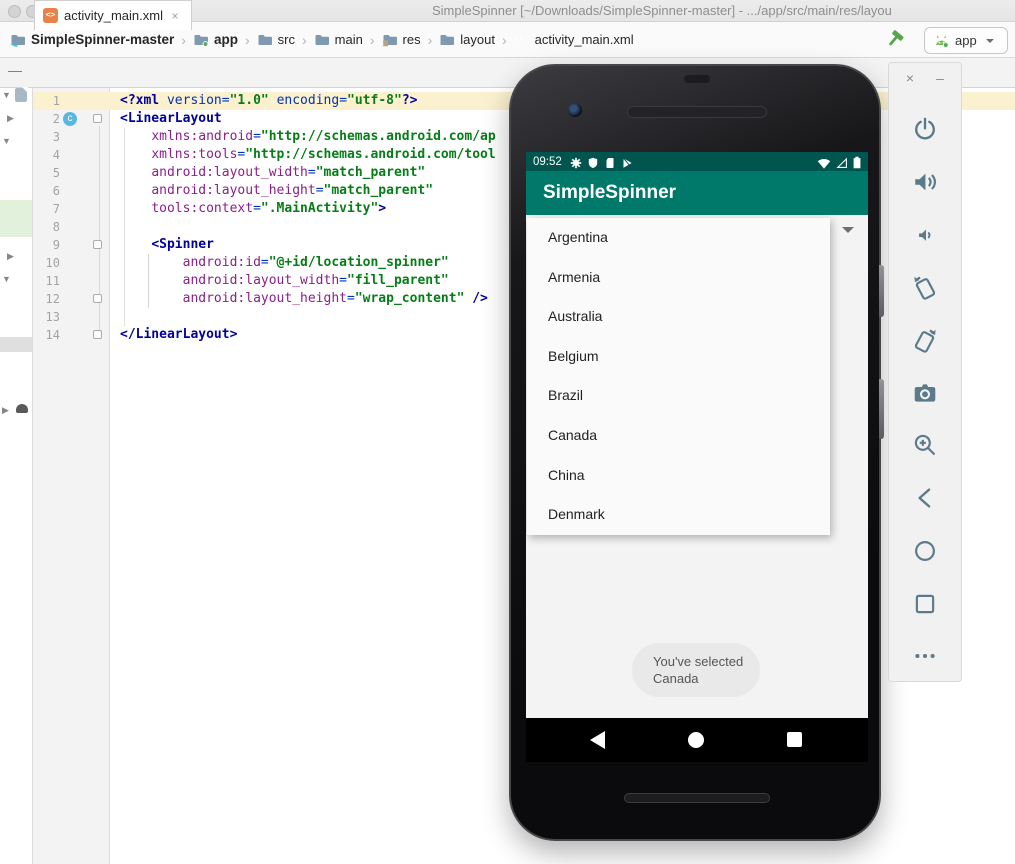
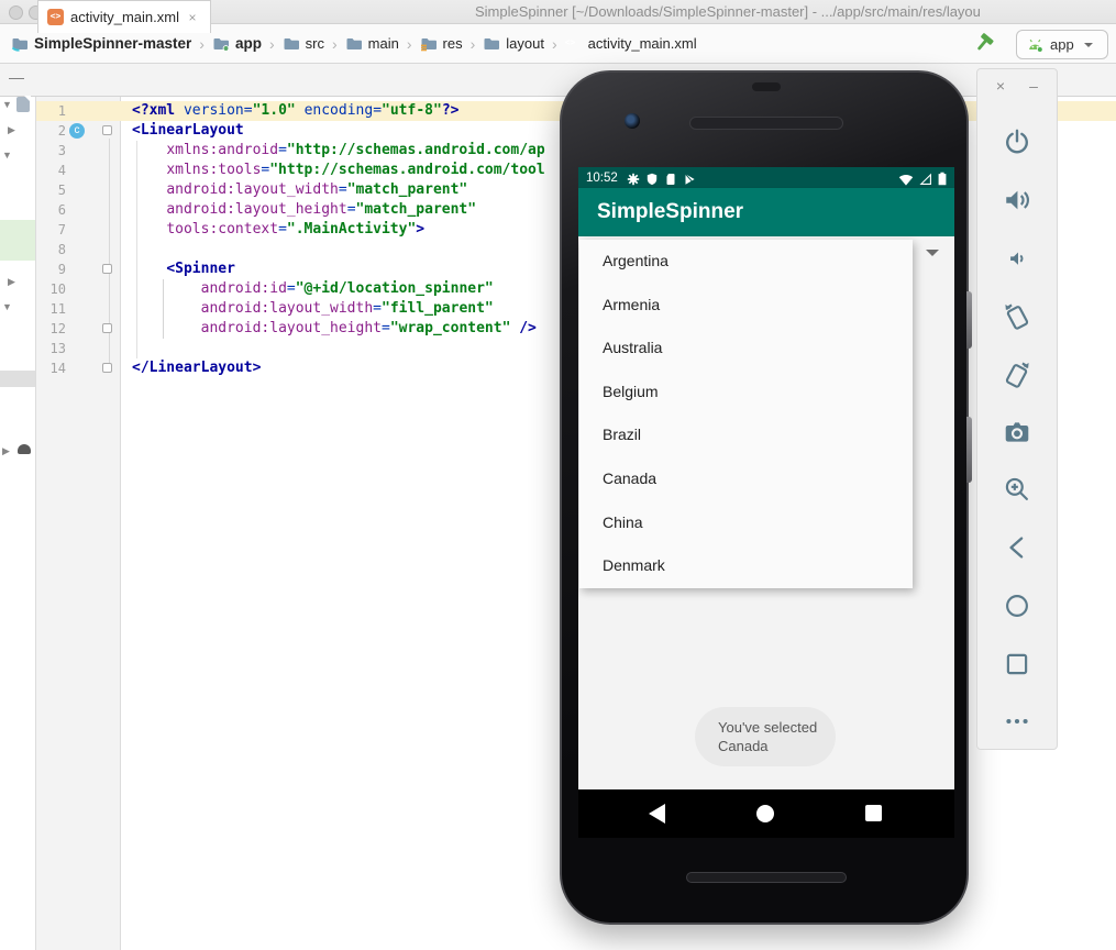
  SimpleSpinner [~/Downloads/SimpleSpinner-master] - .../app/src/main/res/layou
  SimpleSpinner-master
  ›
  app
  ›
  src
  ›
  main
  ›
  res
  ›
  layout
  ›
  activity_main.xml
  app
  activity_main.xml
  1
  <?xml version="1.0" encoding="utf-8"?>
  2
  c
  <LinearLayout
  3
  xmlns:android="http://schemas.android.com/ap
  4
  xmlns:tools="http://schemas.android.com/tool
  5
  android:layout_width="match_parent"
  6
  android:layout_height="match_parent"
  7
  tools:context=".MainActivity">
  8
  9
  <Spinner
  10
  android:id="@+id/location_spinner"
  11
  android:layout_width="fill_parent"
  12
  android:layout_height="wrap_content" />
  13
  14
  </LinearLayout>
- 09:52
+ 10:52
  SimpleSpinner
  Argentina
  Armenia
  Australia
  Belgium
  Brazil
  Canada
  China
  Denmark
  You've selected Canada
  ×
  –
